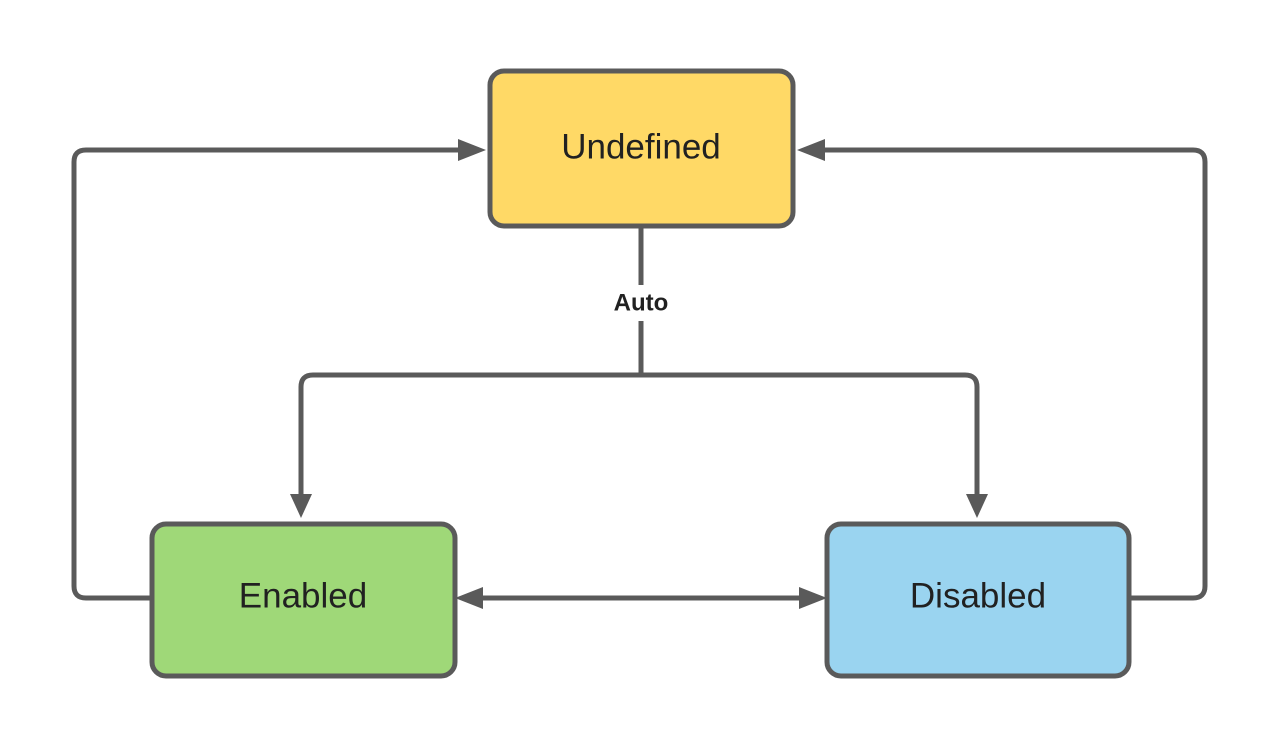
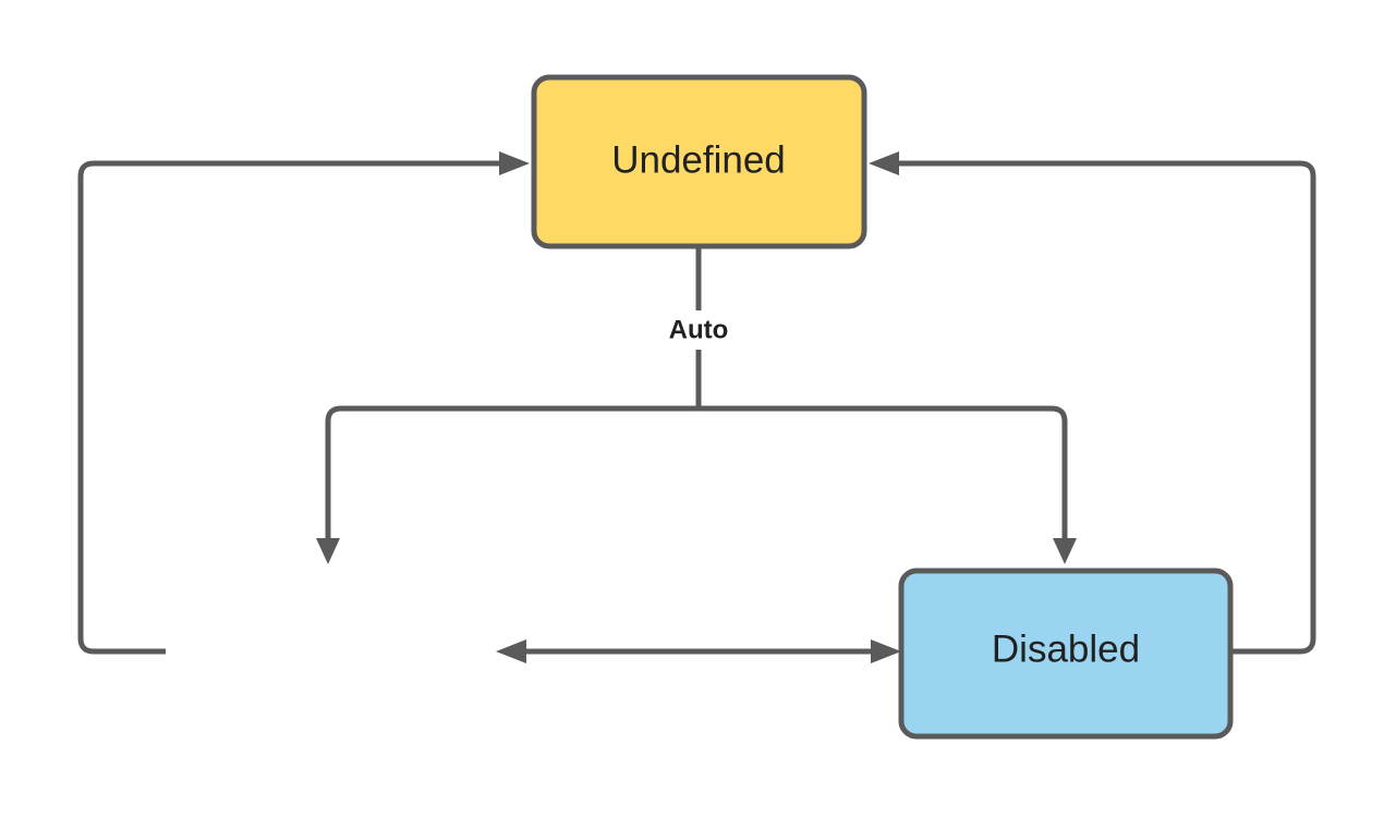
  Undefined
- Enabled
  Disabled
  Auto
